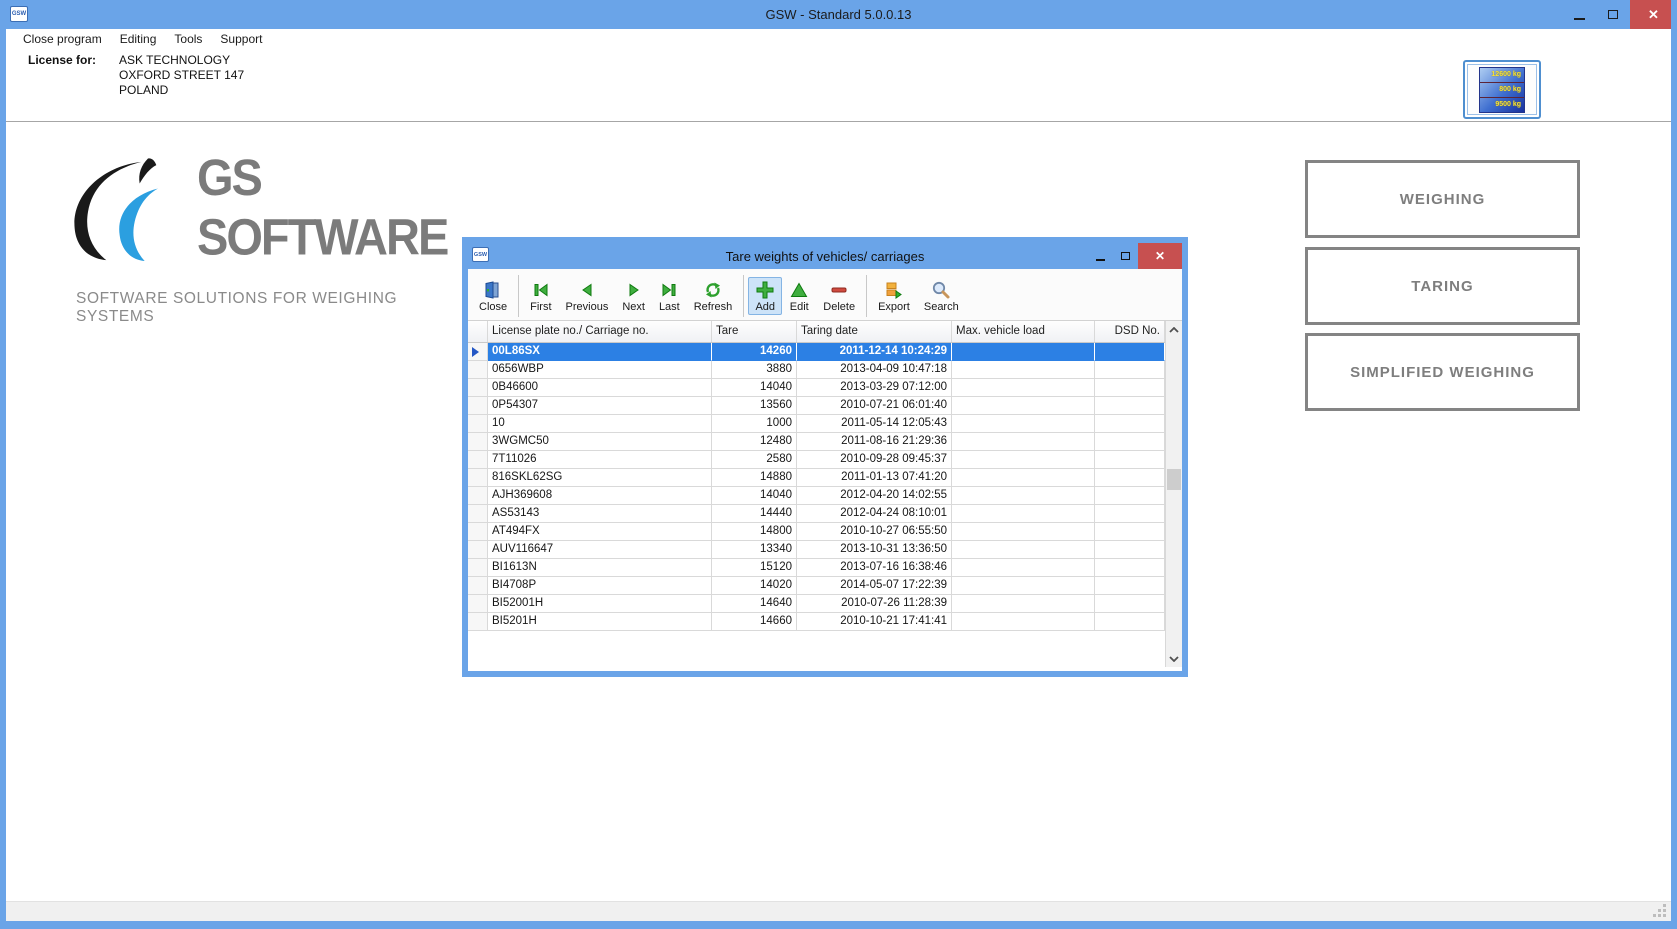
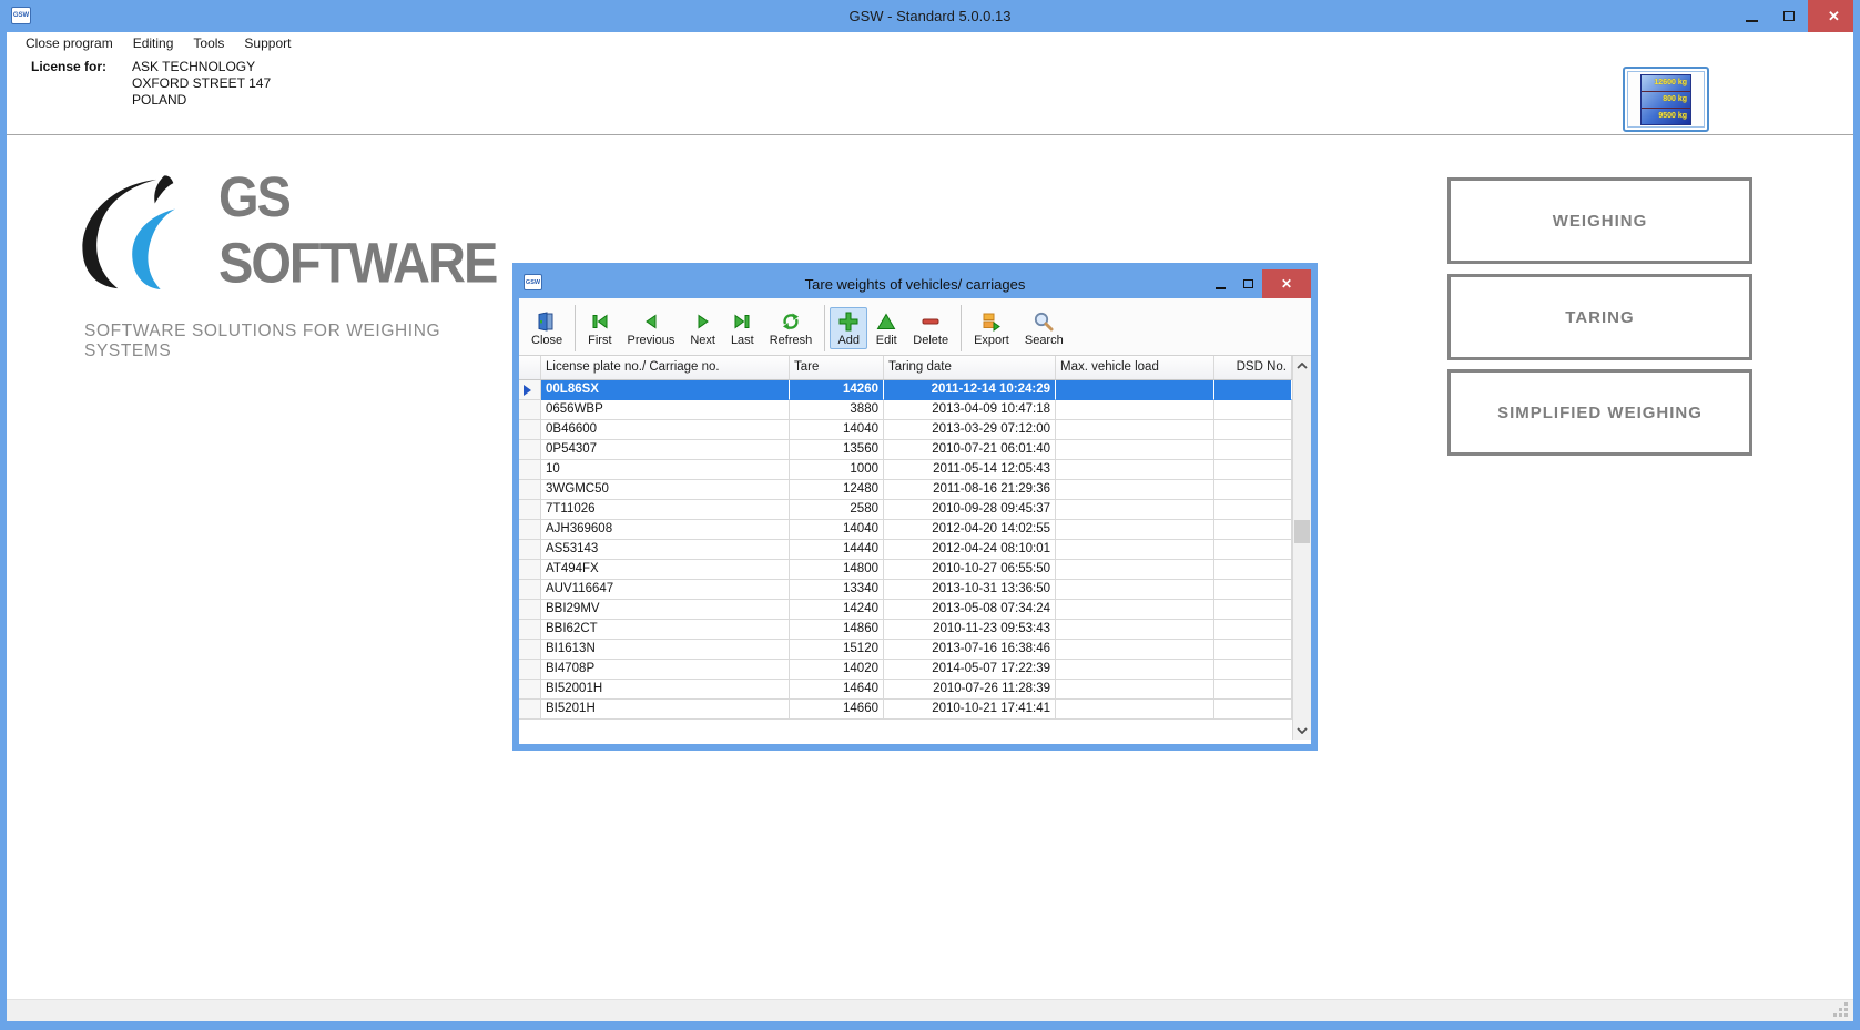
  GSW - Standard 5.0.0.13
  ✕
  Close program
  Editing
  Tools
  Support
  License for:
  ASK TECHNOLOGY
  OXFORD STREET 147
  POLAND
  GS SOFTWARE
  SOFTWARE SOLUTIONS FOR WEIGHING SYSTEMS
  WEIGHING
  TARING
  SIMPLIFIED WEIGHING
  Tare weights of vehicles/ carriages
  ✕
  Close
  First
  Previous
  Next
  Last
  Refresh
  Add
  Edit
  Delete
  Export
  Search
  License plate no./ Carriage no.
  Tare
  Taring date
  Max. vehicle load
  DSD No.
  00L86SX
  14260
  2011-12-14 10:24:29
  0656WBP
  3880
  2013-04-09 10:47:18
  0B46600
  14040
  2013-03-29 07:12:00
  0P54307
  13560
  2010-07-21 06:01:40
  10
  1000
  2011-05-14 12:05:43
  3WGMC50
  12480
  2011-08-16 21:29:36
  7T11026
  2580
  2010-09-28 09:45:37
- 816SKL62SG
- 14880
- 2011-01-13 07:41:20
  AJH369608
  14040
  2012-04-20 14:02:55
  AS53143
  14440
  2012-04-24 08:10:01
  AT494FX
  14800
  2010-10-27 06:55:50
  AUV116647
  13340
  2013-10-31 13:36:50
+ BBI29MV
+ 14240
+ 2013-05-08 07:34:24
+ BBI62CT
+ 14860
+ 2010-11-23 09:53:43
  BI1613N
  15120
  2013-07-16 16:38:46
  BI4708P
  14020
  2014-05-07 17:22:39
  BI52001H
  14640
  2010-07-26 11:28:39
  BI5201H
  14660
  2010-10-21 17:41:41
